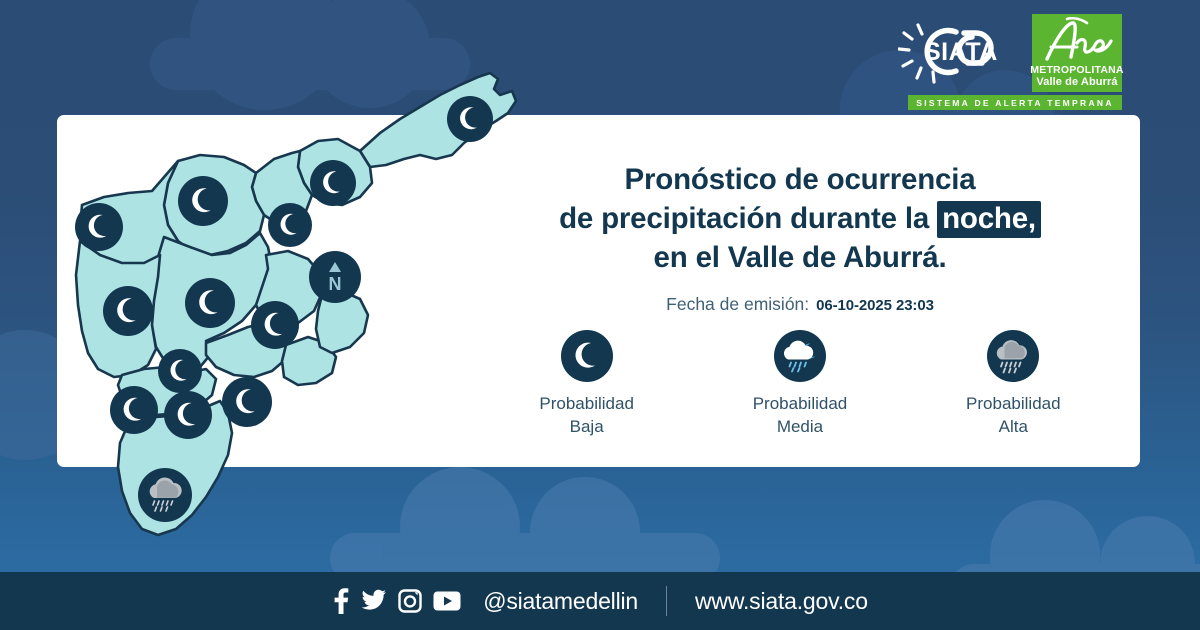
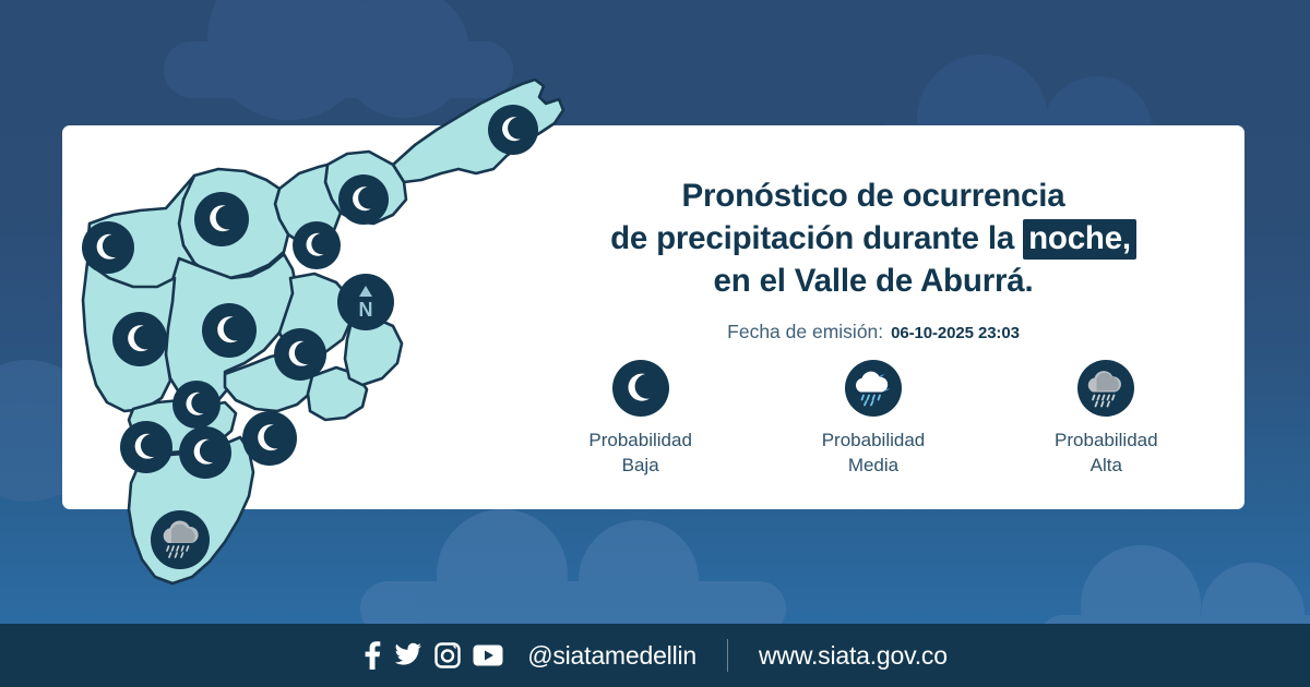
- SIATA
- METROPOLITANA
- Valle de Aburrá
- SISTEMA DE ALERTA TEMPRANA
  N
  Pronóstico de ocurrencia
  de precipitación durante la noche,
  en el Valle de Aburrá.
  Fecha de emisión:
  06-10-2025 23:03
  Probabilidad
  Baja
  Probabilidad
  Media
  Probabilidad
  Alta
  @siatamedellin
  www.siata.gov.co
